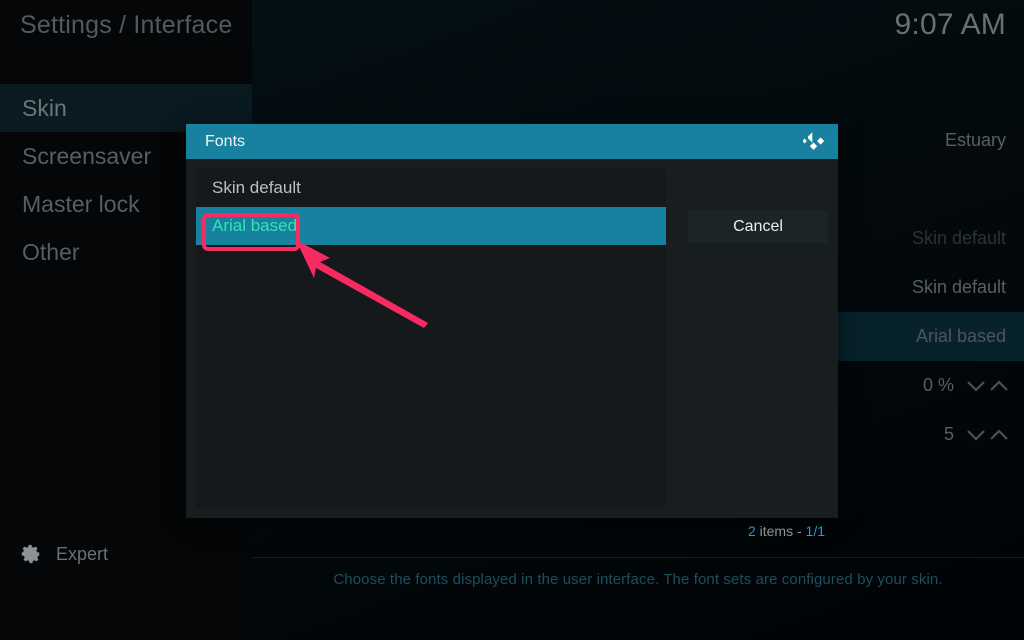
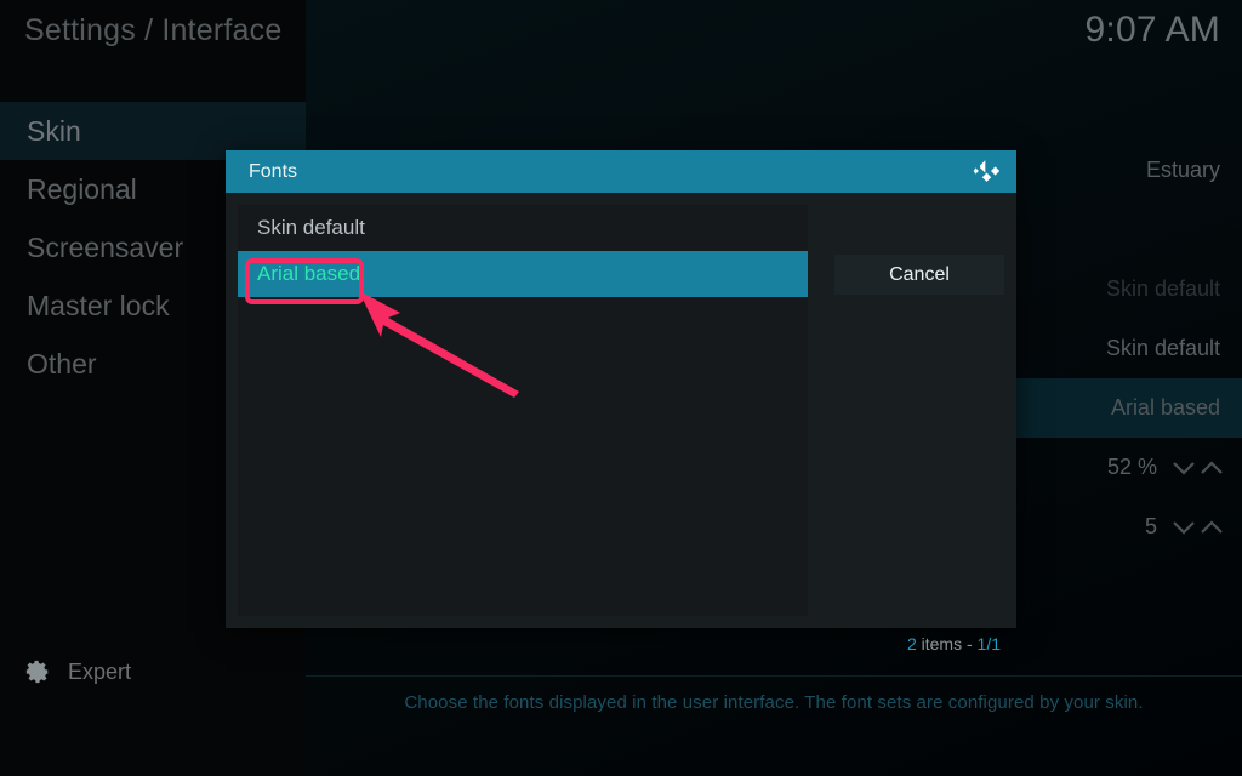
  Settings / Interface
  9:07 AM
  Skin
+ Regional
  Screensaver
  Master lock
  Other
  Expert
  Estuary
  Skin default
  Skin default
  Arial based
- 0 %
+ 52 %
  5
  Choose the fonts displayed in the user interface. The font sets are configured by your skin.
  Fonts
  Skin default
  Arial based
  Cancel
  2 items - 1/1
